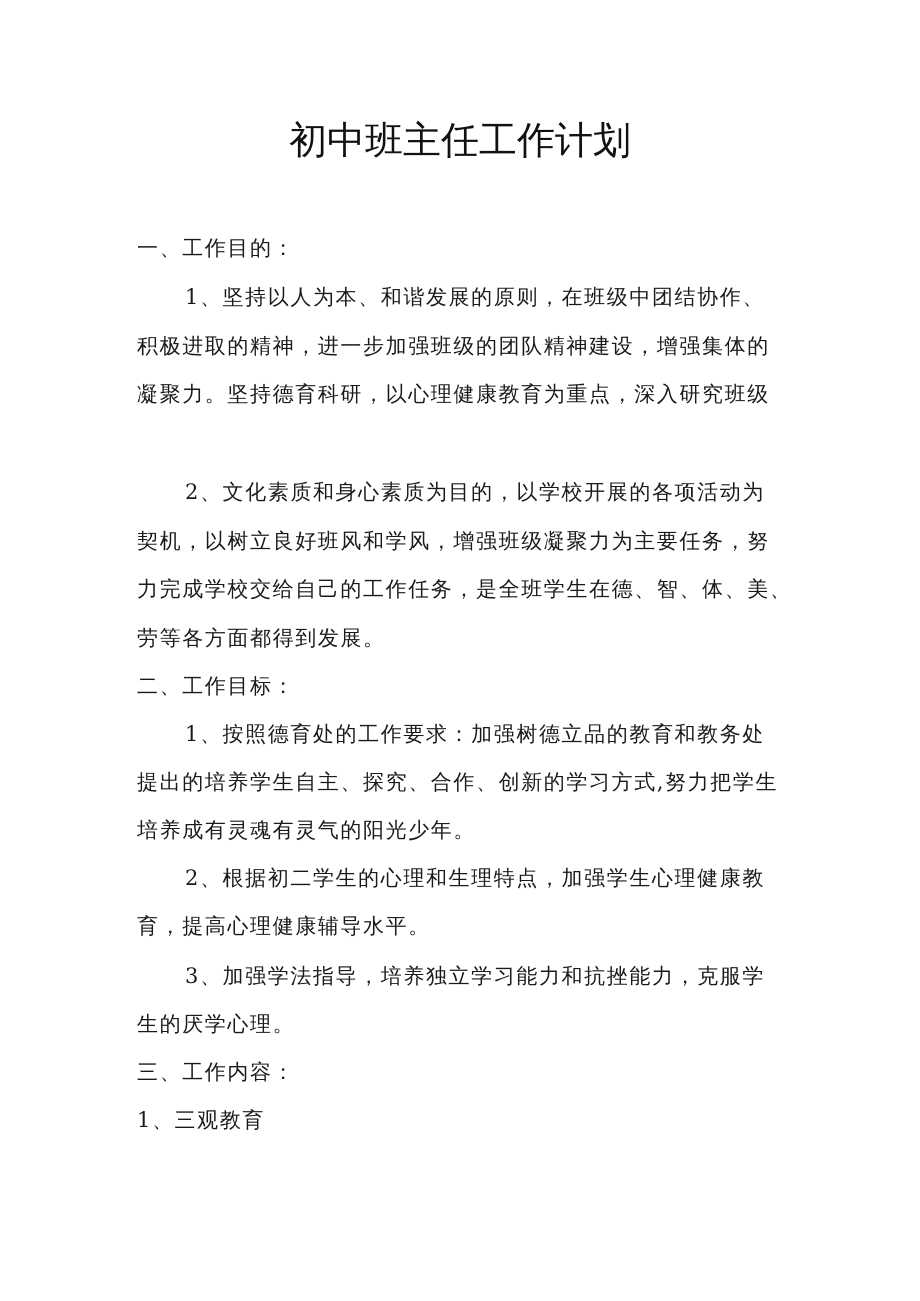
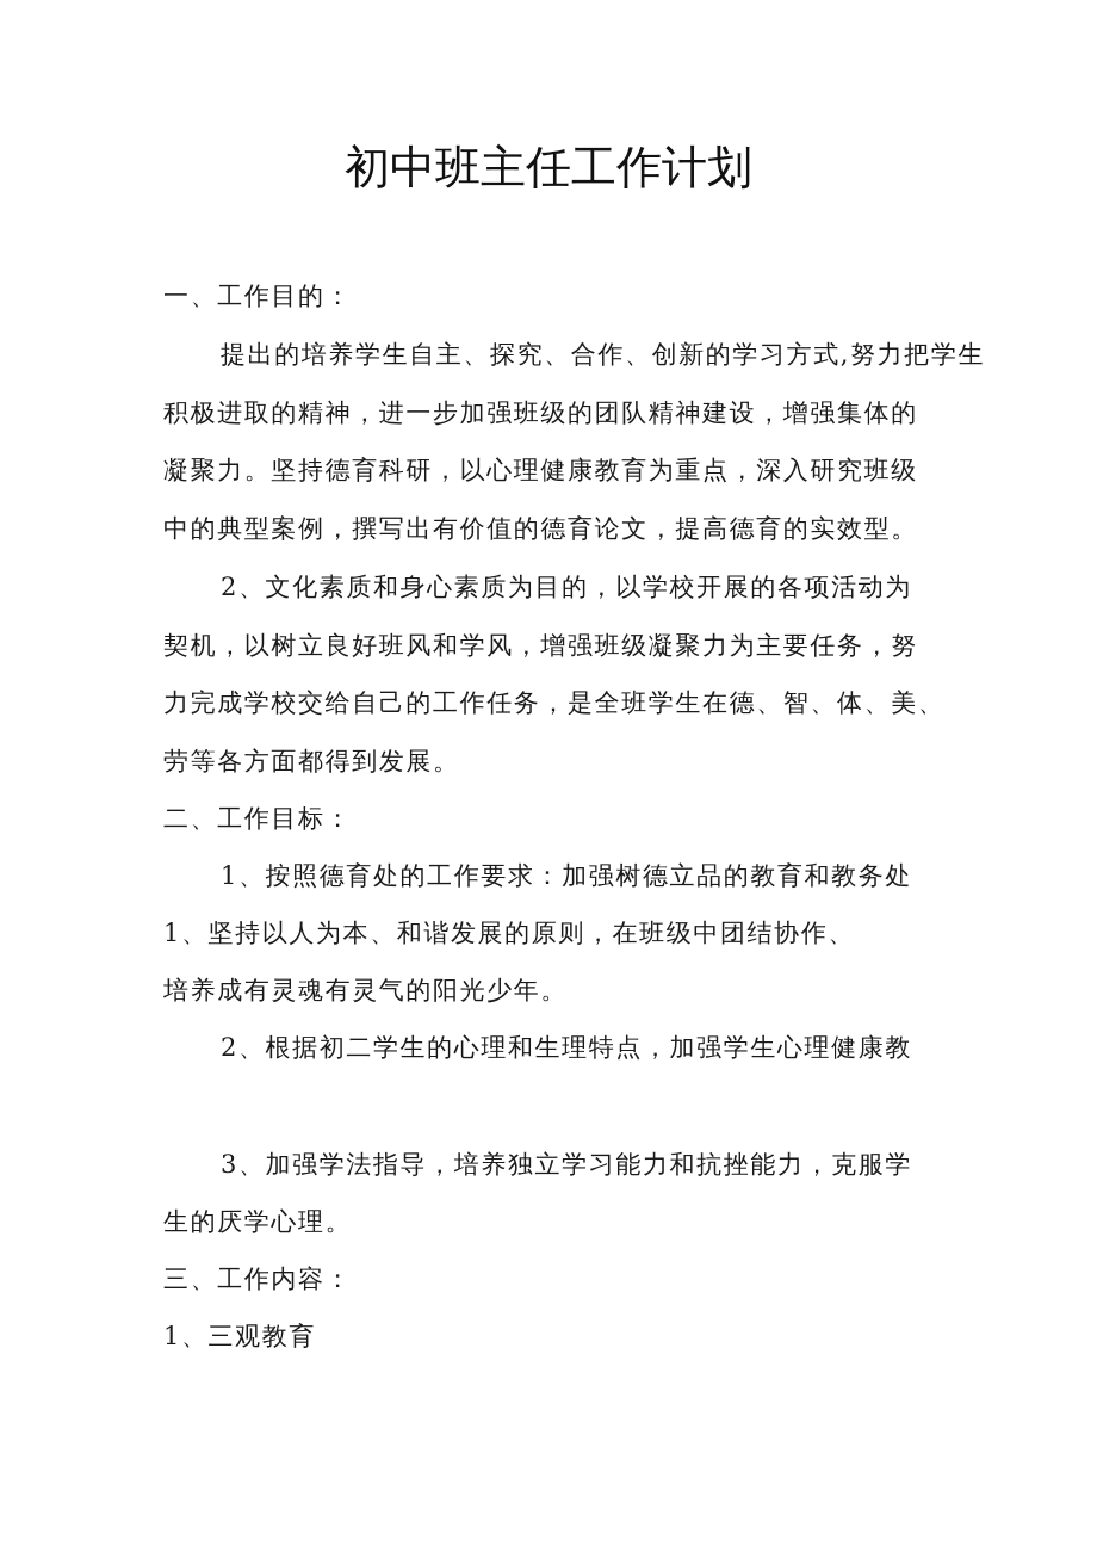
  初中班主任工作计划
  一、工作目的：
- 1、坚持以人为本、和谐发展的原则，在班级中团结协作、
+ 提出的培养学生自主、探究、合作、创新的学习方式,努力把学生
  积极进取的精神，进一步加强班级的团队精神建设，增强集体的
  凝聚力。坚持德育科研，以心理健康教育为重点，深入研究班级
+ 中的典型案例，撰写出有价值的德育论文，提高德育的实效型。
  2、文化素质和身心素质为目的，以学校开展的各项活动为
  契机，以树立良好班风和学风，增强班级凝聚力为主要任务，努
  力完成学校交给自己的工作任务，是全班学生在德、智、体、美、
  劳等各方面都得到发展。
  二、工作目标：
  1、按照德育处的工作要求：加强树德立品的教育和教务处
- 提出的培养学生自主、探究、合作、创新的学习方式,努力把学生
+ 1、坚持以人为本、和谐发展的原则，在班级中团结协作、
  培养成有灵魂有灵气的阳光少年。
  2、根据初二学生的心理和生理特点，加强学生心理健康教
- 育，提高心理健康辅导水平。
  3、加强学法指导，培养独立学习能力和抗挫能力，克服学
  生的厌学心理。
  三、工作内容：
  1、三观教育
